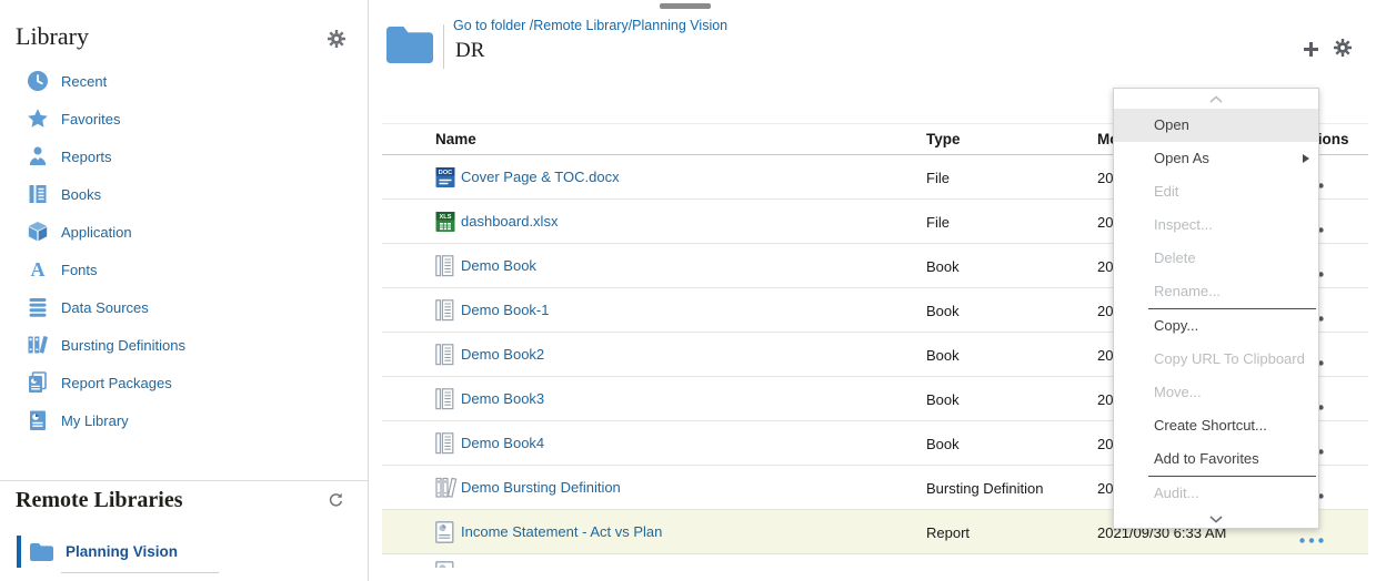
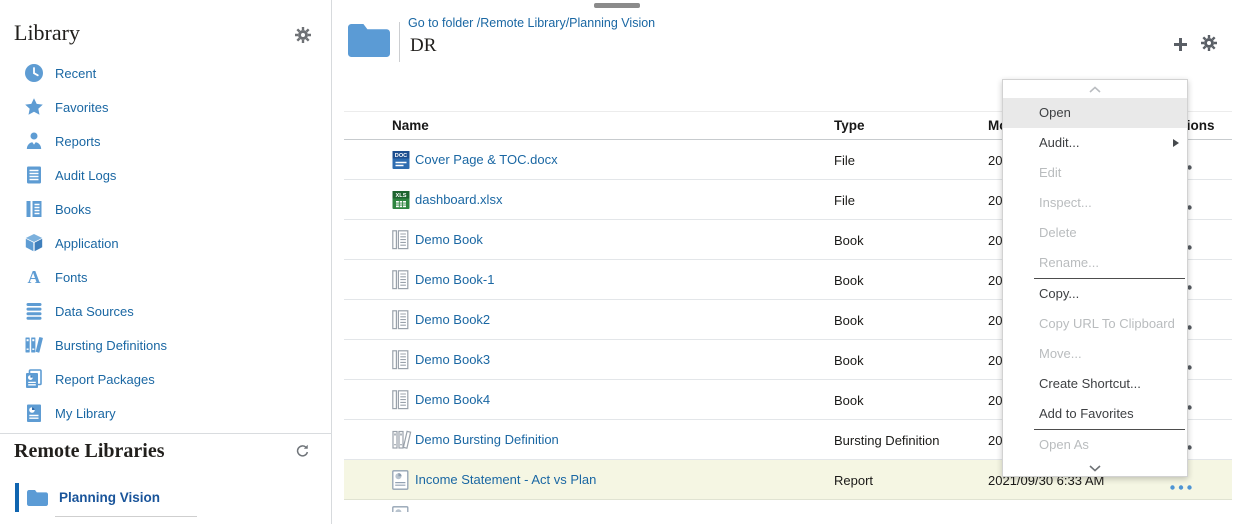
  Library
  Recent
  Favorites
  Reports
+ Audit Logs
  Books
  Application
  A
  Fonts
  Data Sources
  Bursting Definitions
  Report Packages
  My Library
  Remote Libraries
  Planning Vision
  Go to folder /Remote Library/Planning Vision
  DR
  Name
  Type
  Cover Page & TOC.docx
  File
  20
  dashboard.xlsx
  File
  20
  Demo Book
  Book
  20
  Demo Book-1
  Book
  20
  Demo Book2
  Book
  20
  Demo Book3
  Book
  20
  Demo Book4
  Book
  20
  Demo Bursting Definition
  Bursting Definition
  20
  Income Statement - Act vs Plan
  Report
  2021/09/30 6:33 AM
  Open
- Open As
+ Audit...
  Edit
  Inspect...
  Delete
  Rename...
  Copy...
  Copy URL To Clipboard
  Move...
  Create Shortcut...
  Add to Favorites
- Audit...
+ Open As
